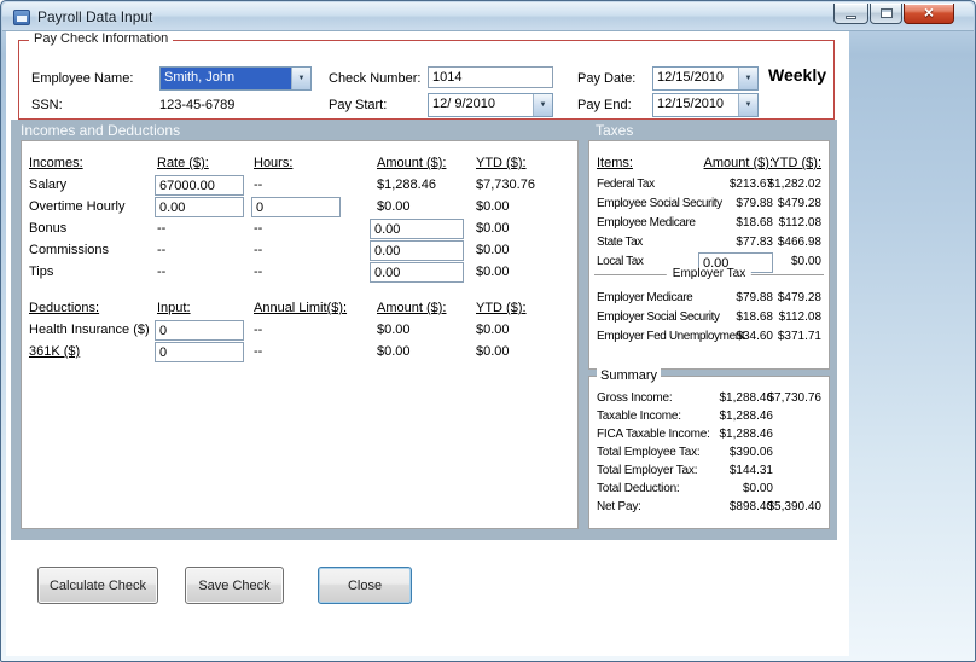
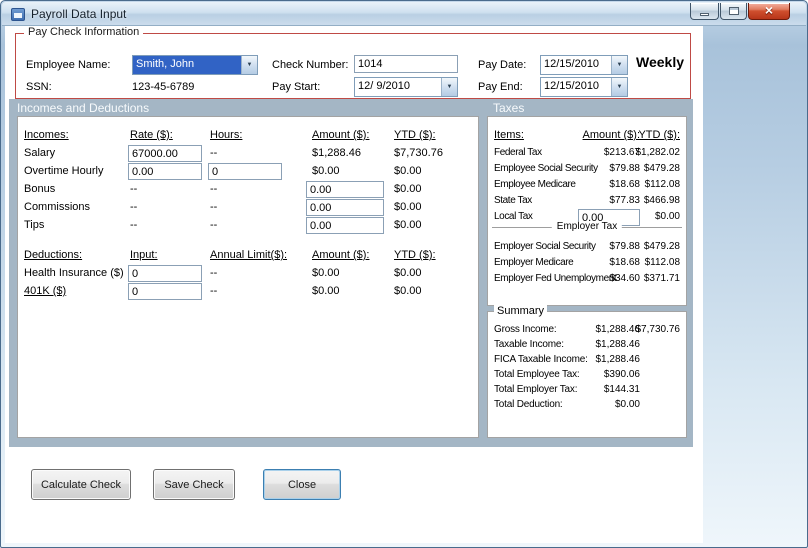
  Payroll Data Input
  ×
  Pay Check Information
  Employee Name:
  Smith, John
  Check Number:
  1014
  Pay Date:
  12/15/2010
  Weekly
  SSN:
  123-45-6789
  Pay Start:
  12/ 9/2010
  Pay End:
  12/15/2010
  Incomes and Deductions
  Taxes
  Incomes:
  Rate ($):
  Hours:
  Amount ($):
  YTD ($):
  Salary
  67000.00
  --
  $1,288.46
  $7,730.76
  Overtime Hourly
  0.00
  0
  $0.00
  $0.00
  Bonus
  --
  --
  0.00
  $0.00
  Commissions
  --
  --
  0.00
  $0.00
  Tips
  --
  --
  0.00
  $0.00
  Deductions:
  Input:
  Annual Limit($):
  Amount ($):
  YTD ($):
  Health Insurance ($)
  0
  --
  $0.00
  $0.00
- 361K ($)
+ 401K ($)
  0
  --
  $0.00
  $0.00
  Items:
  Amount ($):
  YTD ($):
  Federal Tax
  $213.67
  $1,282.02
  Employee Social Security
  $79.88
  $479.28
  Employee Medicare
  $18.68
  $112.08
  State Tax
  $77.83
  $466.98
  Local Tax
  0.00
  $0.00
  Employer Tax
- Employer Medicare
+ Employer Social Security
  $79.88
  $479.28
- Employer Social Security
+ Employer Medicare
  $18.68
  $112.08
  Employer Fed Unemployment
  $34.60
  $371.71
  Summary
  Gross Income:
  $1,288.46
  $7,730.76
  Taxable Income:
  $1,288.46
  FICA Taxable Income:
  $1,288.46
  Total Employee Tax:
  $390.06
  Total Employer Tax:
  $144.31
  Total Deduction:
  $0.00
- Net Pay:
- $898.40
- $5,390.40
  Calculate Check
  Save Check
  Close
